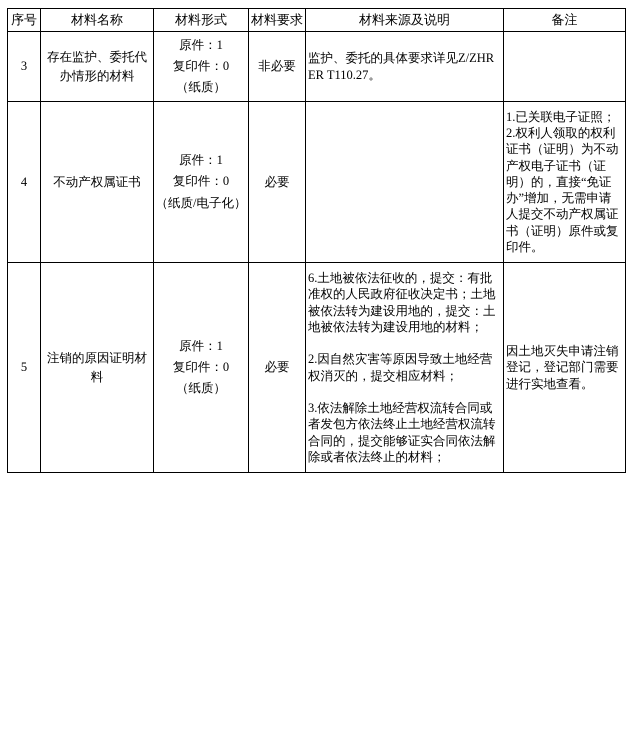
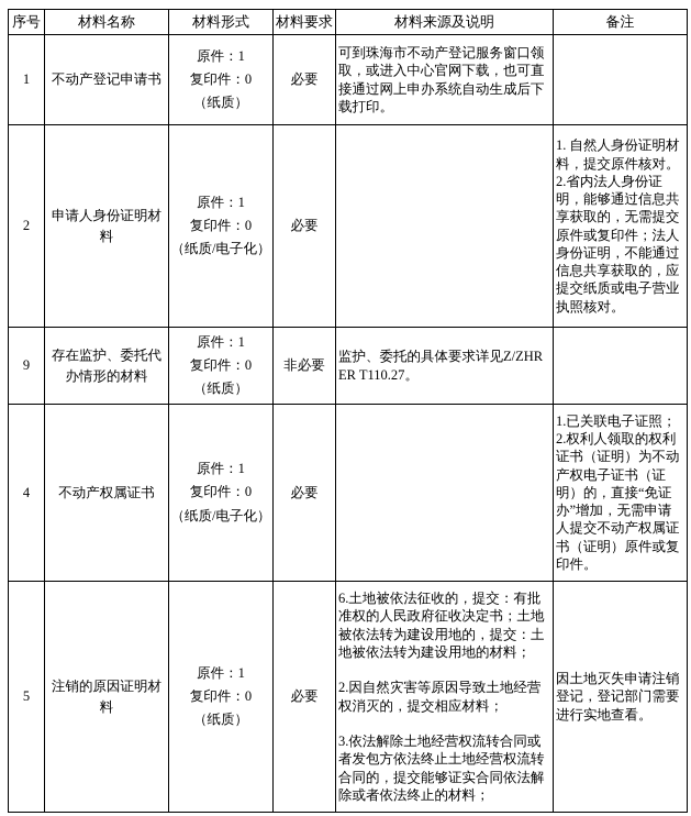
  序号	材料名称	材料形式	材料要求	材料来源及说明	备注
+ 1	不动产登记申请书	原件：1 复印件：0 （纸质）	必要	可到珠海市不动产登记服务窗口领取，或进入中心官网下载，也可直接通过网上申办系统自动生成后下载打印。
+ 2	申请人身份证明材料	原件：1 复印件：0 （纸质/电子化）	必要		1. 自然人身份证明材料，提交原件核对。 2.省内法人身份证明，能够通过信息共享获取的，无需提交原件或复印件；法人身份证明，不能通过信息共享获取的，应提交纸质或电子营业执照核对。
- 3	存在监护、委托代办情形的材料	原件：1 复印件：0 （纸质）	非必要	监护、委托的具体要求详见Z/ZHRER T110.27。
+ 9	存在监护、委托代办情形的材料	原件：1 复印件：0 （纸质）	非必要	监护、委托的具体要求详见Z/ZHRER T110.27。
  4	不动产权属证书	原件：1 复印件：0 （纸质/电子化）	必要		1.已关联电子证照； 2.权利人领取的权利证书（证明）为不动产权电子证书（证明）的，直接“免证办”增加，无需申请人提交不动产权属证书（证明）原件或复印件。
  5	注销的原因证明材料	原件：1 复印件：0 （纸质）	必要	6.土地被依法征收的，提交：有批准权的人民政府征收决定书；土地被依法转为建设用地的，提交：土地被依法转为建设用地的材料； 2.因自然灾害等原因导致土地经营权消灭的，提交相应材料； 3.依法解除土地经营权流转合同或者发包方依法终止土地经营权流转合同的，提交能够证实合同依法解除或者依法终止的材料；	因土地灭失申请注销登记，登记部门需要进行实地查看。
